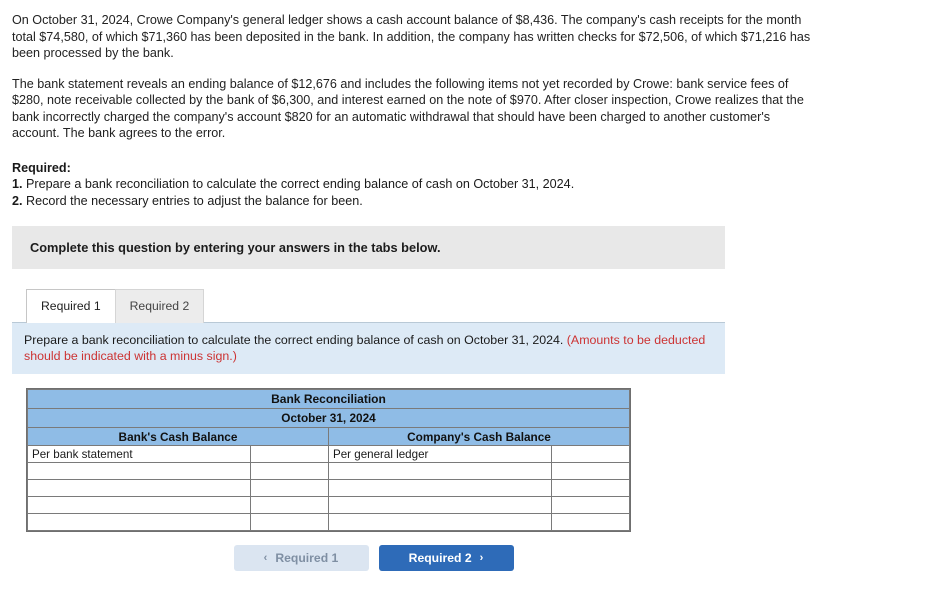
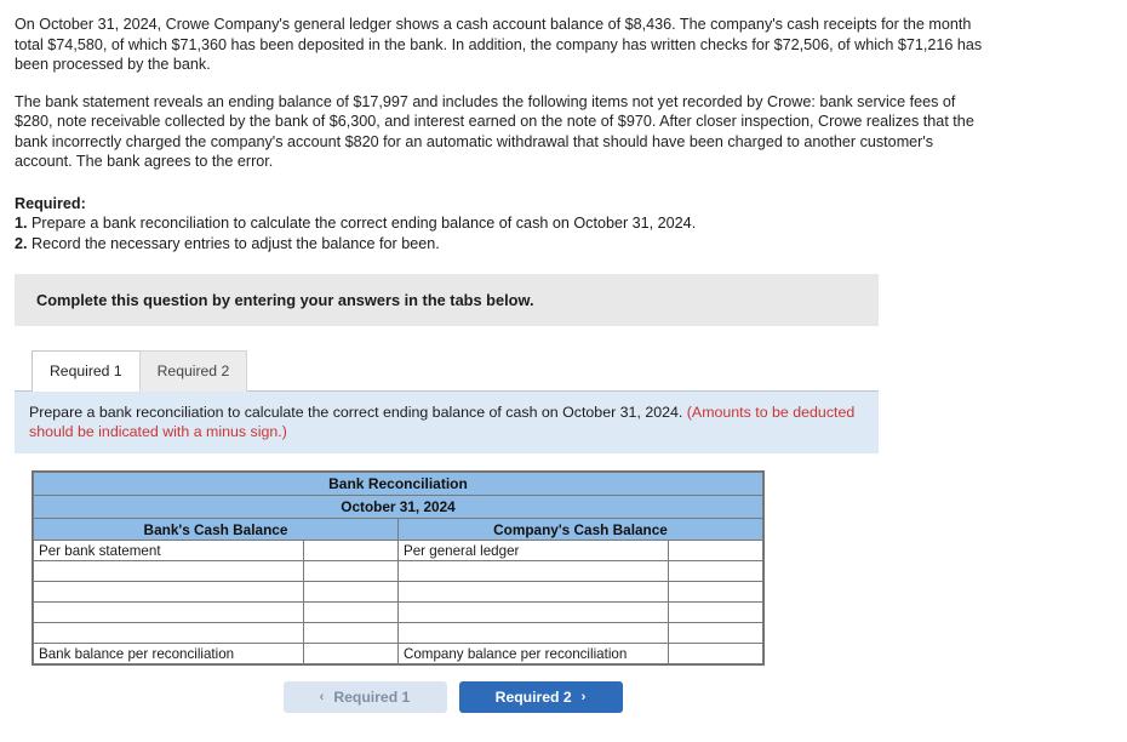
  On October 31, 2024, Crowe Company's general ledger shows a cash account balance of $8,436. The company's cash receipts for the month total $74,580, of which $71,360 has been deposited in the bank. In addition, the company has written checks for $72,506, of which $71,216 has been processed by the bank.
- The bank statement reveals an ending balance of $12,676 and includes the following items not yet recorded by Crowe: bank service fees of $280, note receivable collected by the bank of $6,300, and interest earned on the note of $970. After closer inspection, Crowe realizes that the bank incorrectly charged the company's account $820 for an automatic withdrawal that should have been charged to another customer's account. The bank agrees to the error.
+ The bank statement reveals an ending balance of $17,997 and includes the following items not yet recorded by Crowe: bank service fees of $280, note receivable collected by the bank of $6,300, and interest earned on the note of $970. After closer inspection, Crowe realizes that the bank incorrectly charged the company's account $820 for an automatic withdrawal that should have been charged to another customer's account. The bank agrees to the error.
  Required:
  1. Prepare a bank reconciliation to calculate the correct ending balance of cash on October 31, 2024.
  2. Record the necessary entries to adjust the balance for been.
  Complete this question by entering your answers in the tabs below.
  Required 1
  Required 2
  Prepare a bank reconciliation to calculate the correct ending balance of cash on October 31, 2024. (Amounts to be deducted should be indicated with a minus sign.)
  Bank Reconciliation
  October 31, 2024
  Bank's Cash Balance	Company's Cash Balance
  Per bank statement		Per general ledger
+ Bank balance per reconciliation		Company balance per reconciliation
  ‹
  Required 1
  Required 2
  ›
